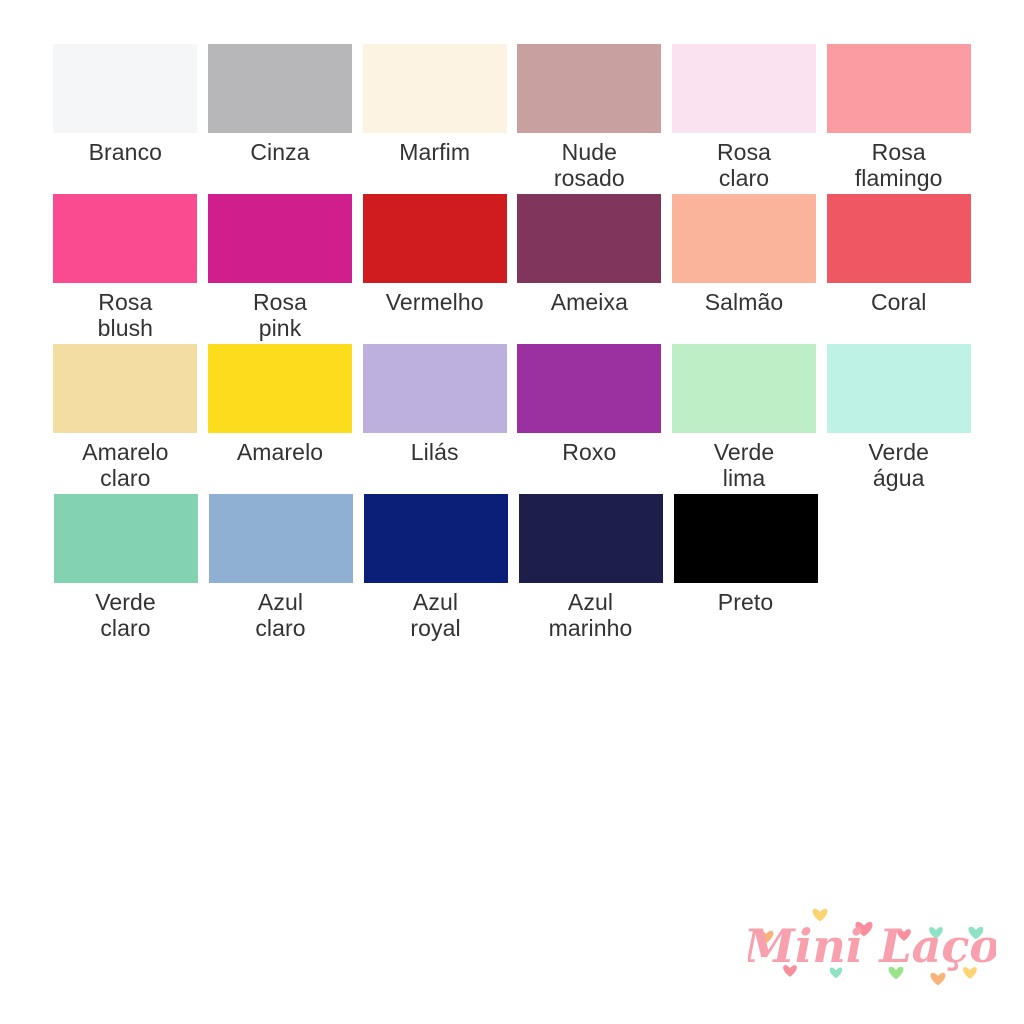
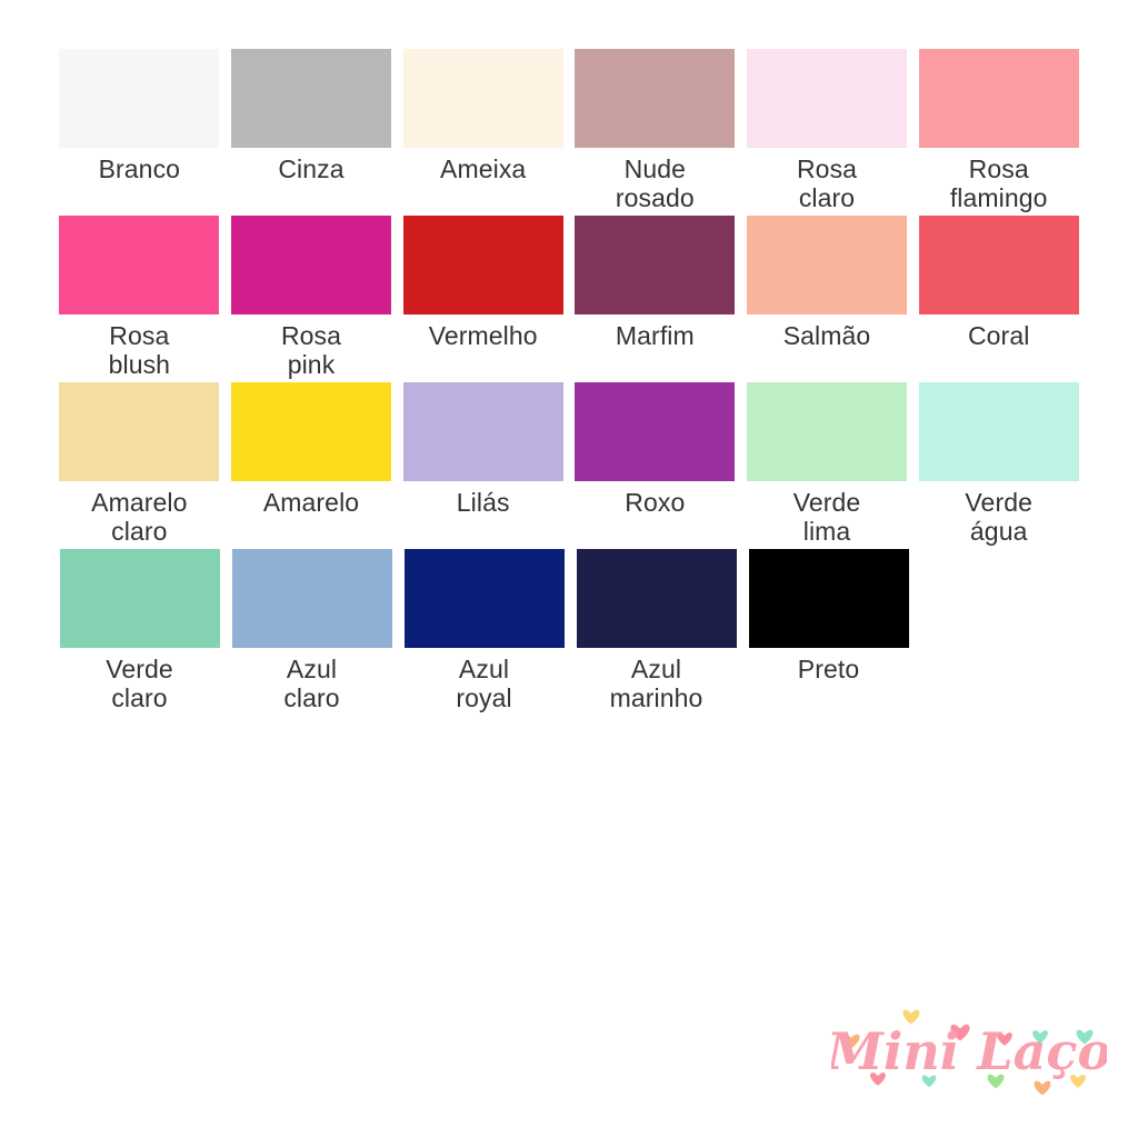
  Branco
  Cinza
- Marfim
+ Ameixa
  Nude
  rosado
  Rosa
  claro
  Rosa
  flamingo
  Rosa
  blush
  Rosa
  pink
  Vermelho
- Ameixa
+ Marfim
  Salmão
  Coral
  Amarelo
  claro
  Amarelo
  Lilás
  Roxo
  Verde
  lima
  Verde
  água
  Verde
  claro
  Azul
  claro
  Azul
  royal
  Azul
  marinho
  Preto
  Mini Laço
